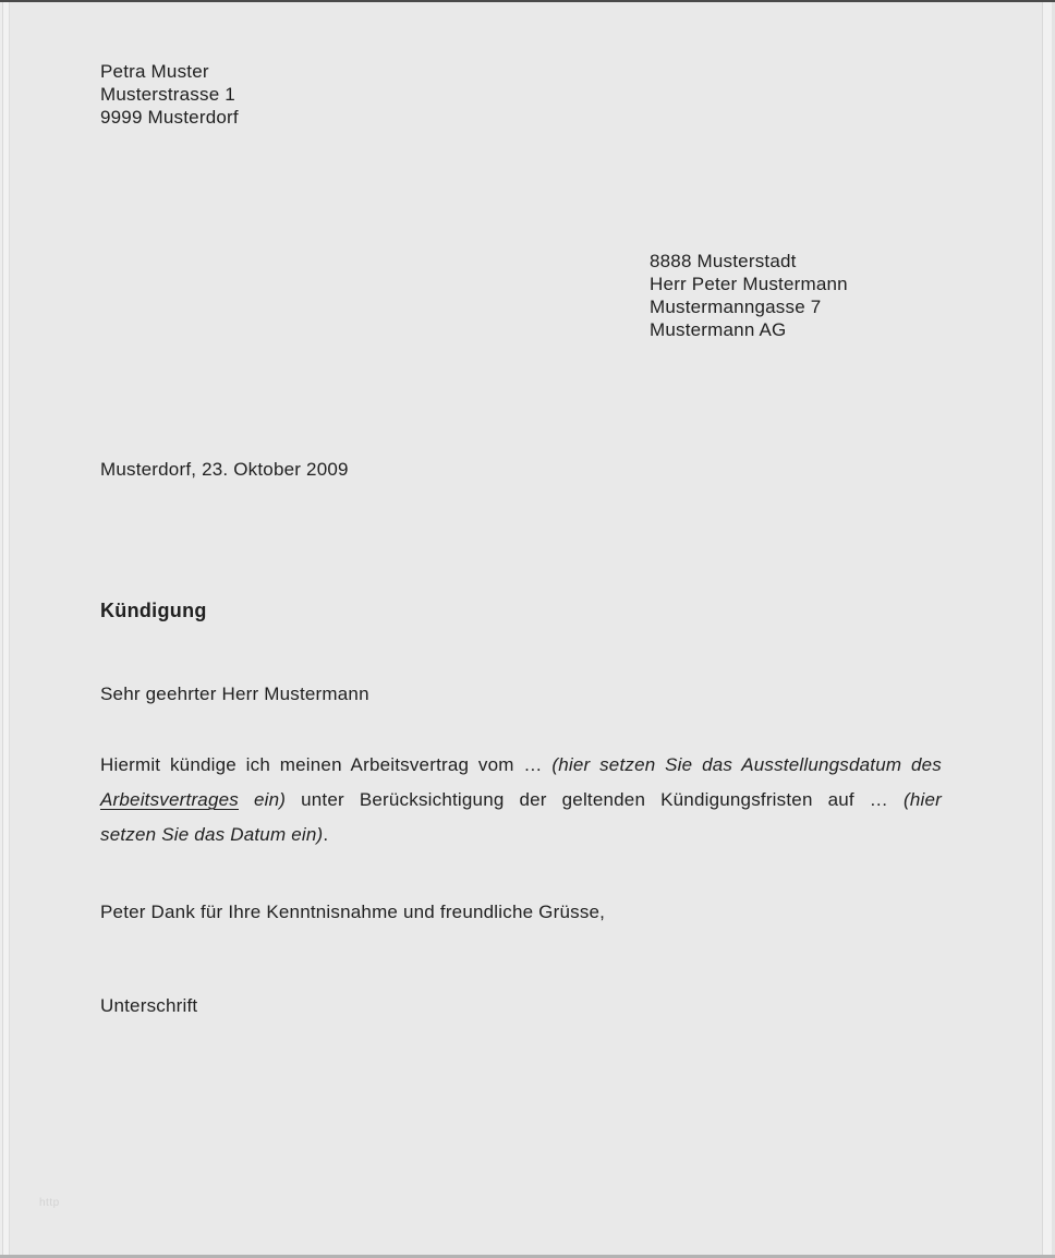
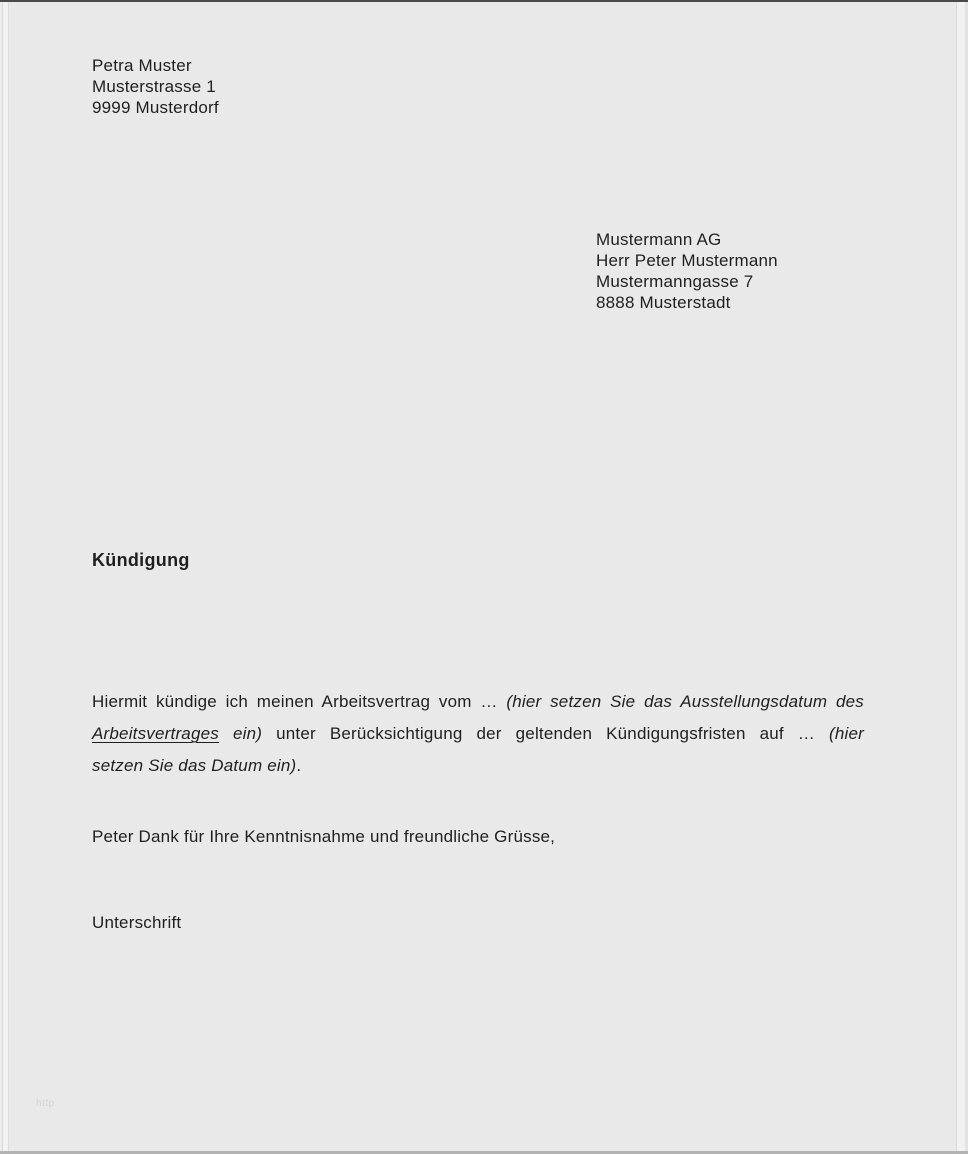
  Petra Muster
  Musterstrasse 1
  9999 Musterdorf
- 8888 Musterstadt
+ Mustermann AG
  Herr Peter Mustermann
  Mustermanngasse 7
- Mustermann AG
+ 8888 Musterstadt
- Musterdorf, 23. Oktober 2009
  Kündigung
- Sehr geehrter Herr Mustermann
  Hiermit kündige ich meinen Arbeitsvertrag vom … (hier setzen Sie das Ausstellungsdatum des
  Arbeitsvertrages ein) unter Berücksichtigung der geltenden Kündigungsfristen auf … (hier
  setzen Sie das Datum ein).
  Peter Dank für Ihre Kenntnisnahme und freundliche Grüsse,
  Unterschrift
